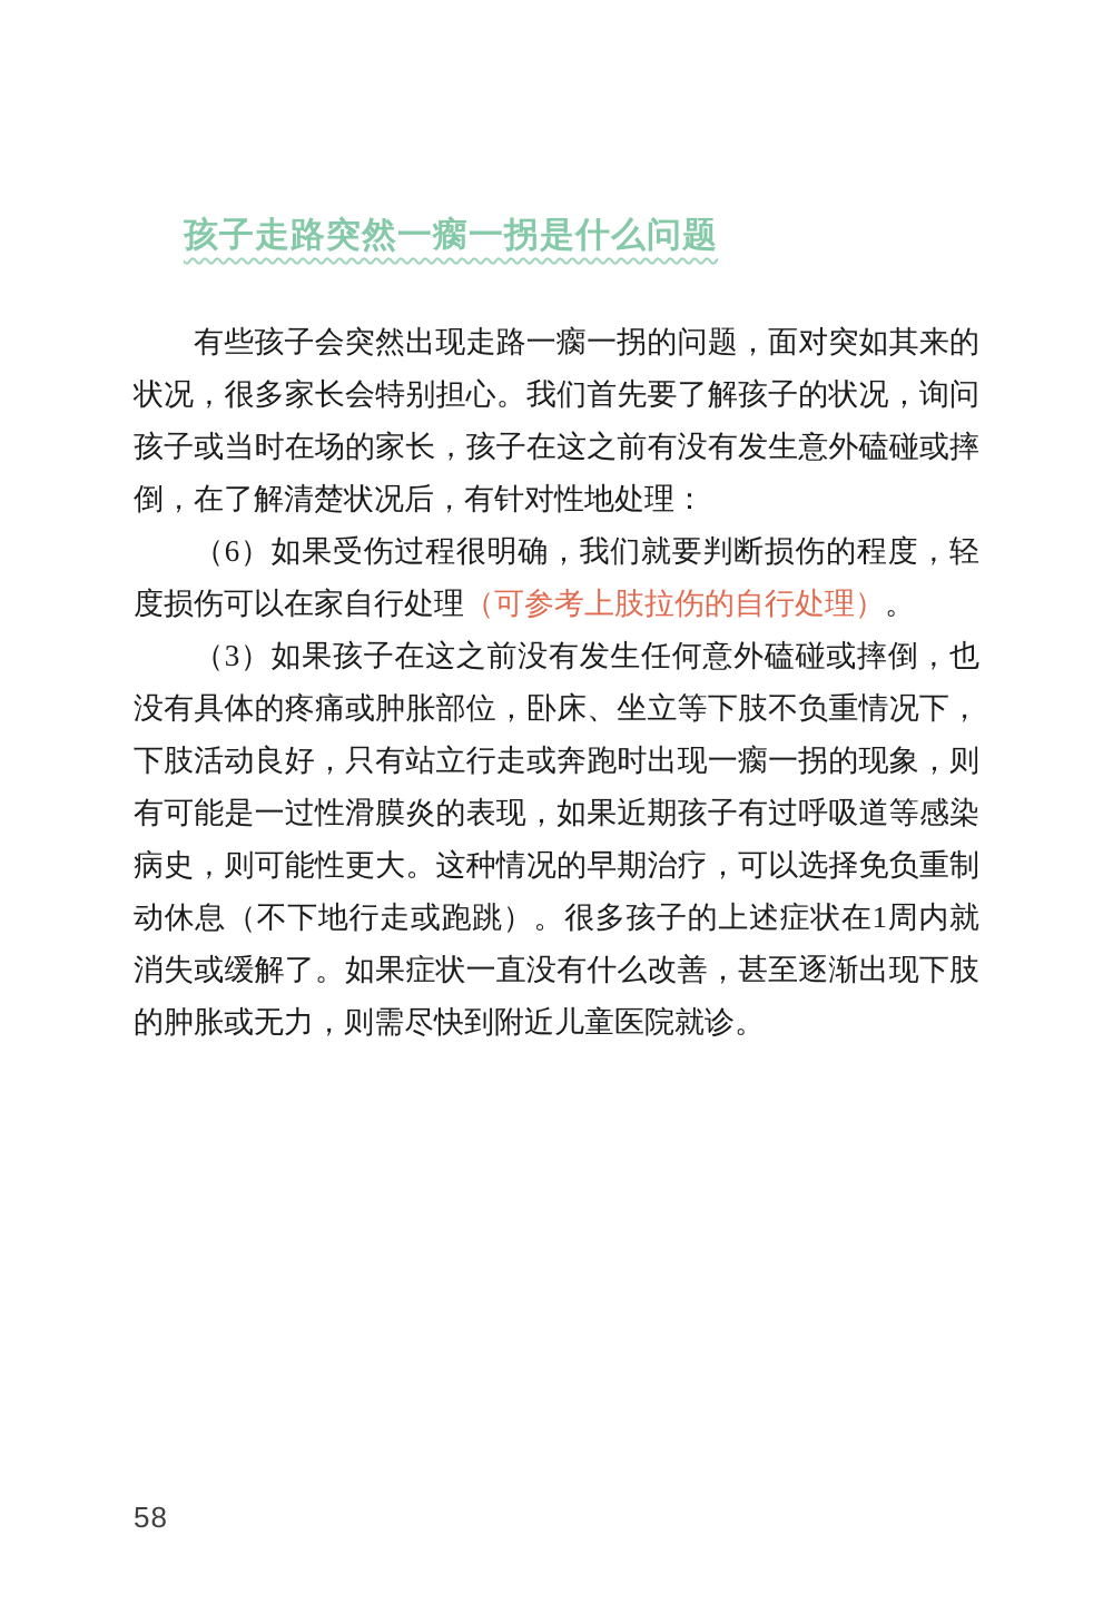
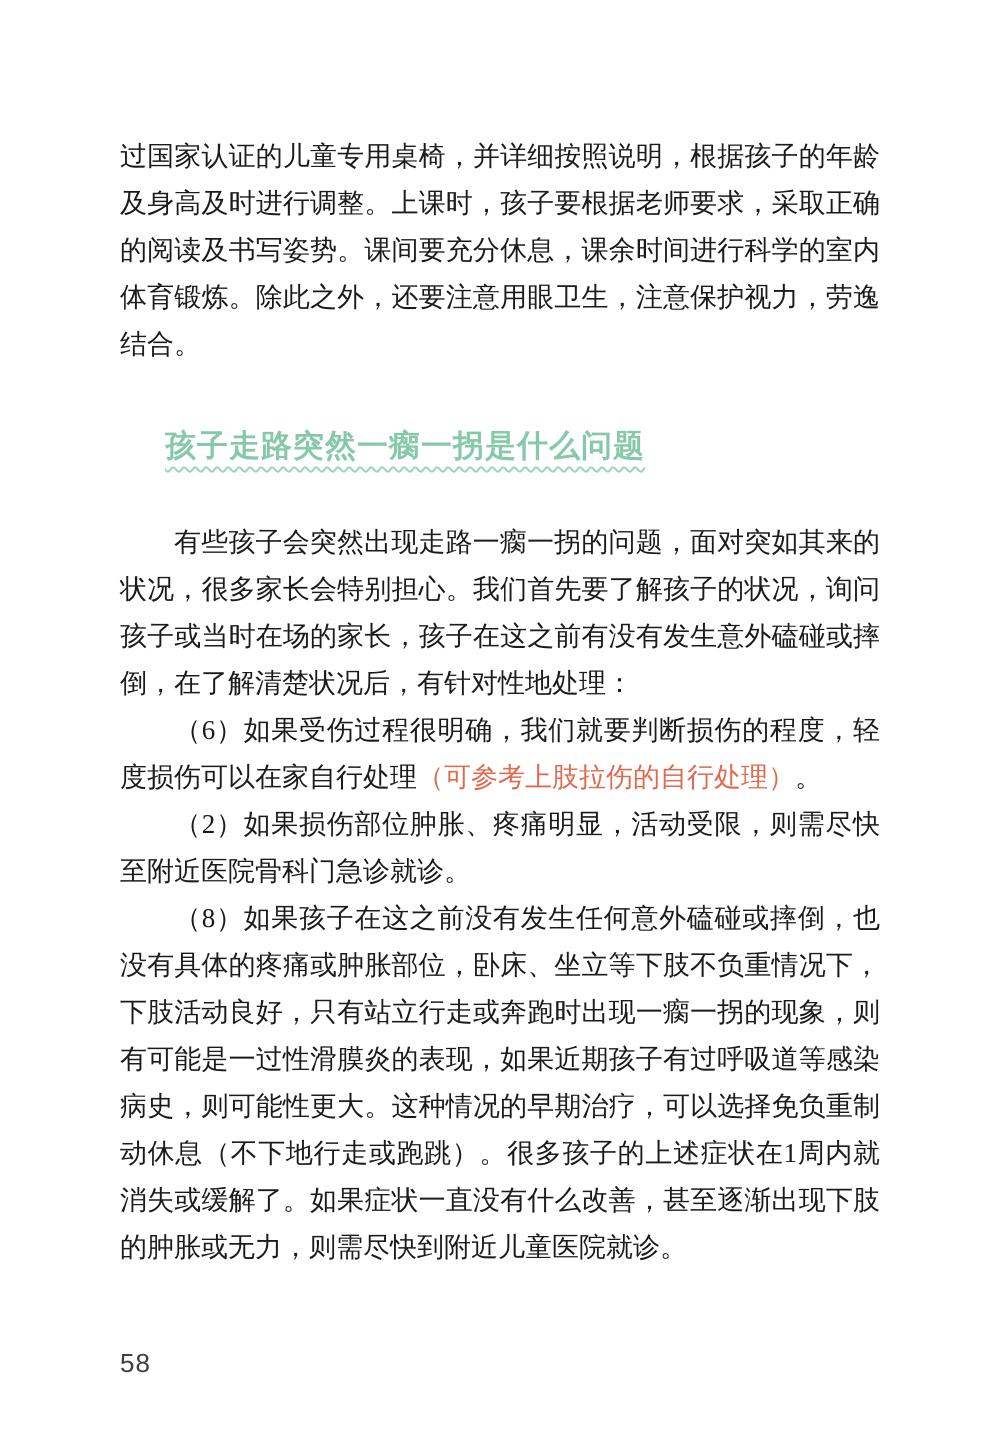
+ 过国家认证的儿童专用桌椅，并详细按照说明，根据孩子的年龄及身高及时进行调整。上课时，孩子要根据老师要求，采取正确的阅读及书写姿势。课间要充分休息，课余时间进行科学的室内体育锻炼。除此之外，还要注意用眼卫生，注意保护视力，劳逸结合。
  孩子走路突然一瘸一拐是什么问题
  有些孩子会突然出现走路一瘸一拐的问题，面对突如其来的状况，很多家长会特别担心。我们首先要了解孩子的状况，询问孩子或当时在场的家长，孩子在这之前有没有发生意外磕碰或摔倒，在了解清楚状况后，有针对性地处理：
  （6）如果受伤过程很明确，我们就要判断损伤的程度，轻度损伤可以在家自行处理（可参考上肢拉伤的自行处理）。
+ （2）如果损伤部位肿胀、疼痛明显，活动受限，则需尽快至附近医院骨科门急诊就诊。
- （3）如果孩子在这之前没有发生任何意外磕碰或摔倒，也没有具体的疼痛或肿胀部位，卧床、坐立等下肢不负重情况下，下肢活动良好，只有站立行走或奔跑时出现一瘸一拐的现象，则有可能是一过性滑膜炎的表现，如果近期孩子有过呼吸道等感染病史，则可能性更大。这种情况的早期治疗，可以选择免负重制动休息（不下地行走或跑跳）。很多孩子的上述症状在1周内就消失或缓解了。如果症状一直没有什么改善，甚至逐渐出现下肢的肿胀或无力，则需尽快到附近儿童医院就诊。
+ （8）如果孩子在这之前没有发生任何意外磕碰或摔倒，也没有具体的疼痛或肿胀部位，卧床、坐立等下肢不负重情况下，下肢活动良好，只有站立行走或奔跑时出现一瘸一拐的现象，则有可能是一过性滑膜炎的表现，如果近期孩子有过呼吸道等感染病史，则可能性更大。这种情况的早期治疗，可以选择免负重制动休息（不下地行走或跑跳）。很多孩子的上述症状在1周内就消失或缓解了。如果症状一直没有什么改善，甚至逐渐出现下肢的肿胀或无力，则需尽快到附近儿童医院就诊。
  58
